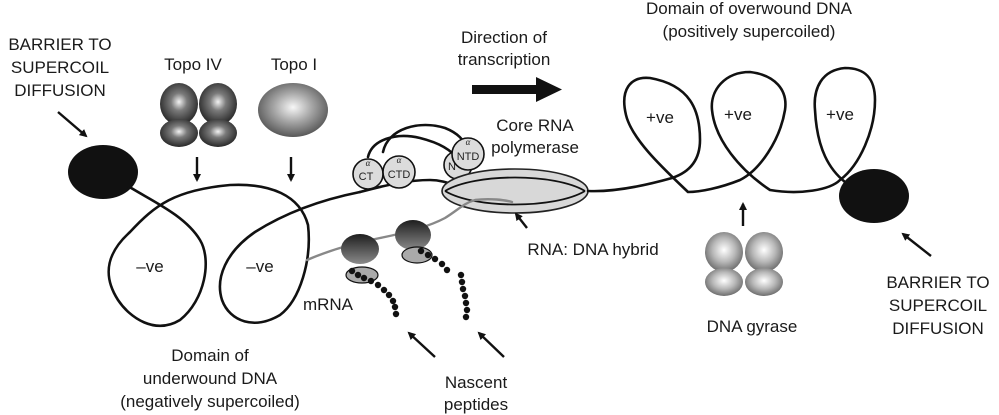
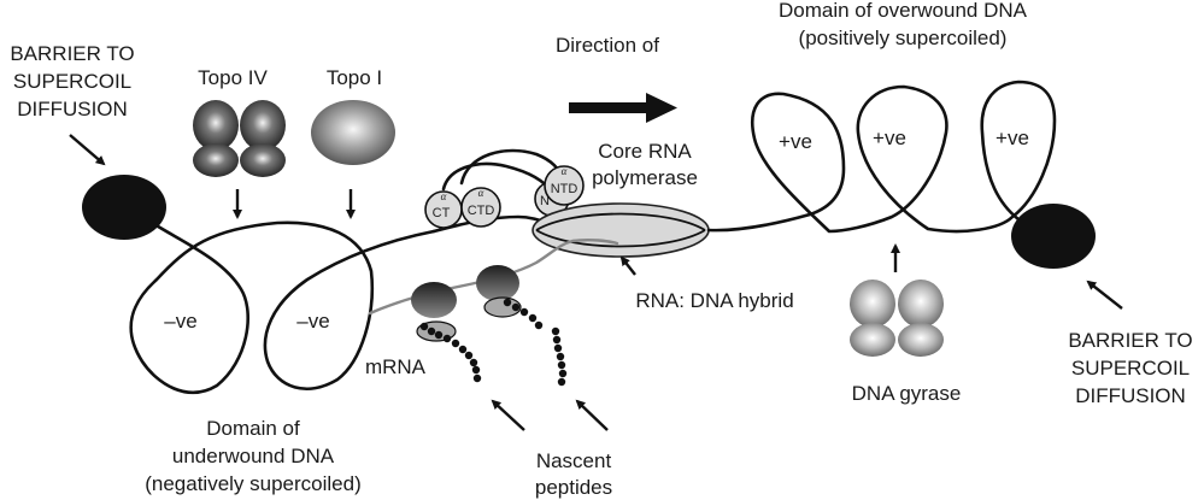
  BARRIER TO
  SUPERCOIL
  DIFFUSION
  Topo IV
  Topo I
  –ve
  –ve
  Domain of
  underwound DNA
  (negatively supercoiled)
  α
  CT
  α
  CTD
  N
  α
  NTD
  Core RNA
  polymerase
  Direction of
- transcription
  RNA: DNA hybrid
  mRNA
  Nascent
  peptides
  +ve
  +ve
  +ve
  Domain of overwound DNA
  (positively supercoiled)
  BARRIER TO
  SUPERCOIL
  DIFFUSION
  DNA gyrase
